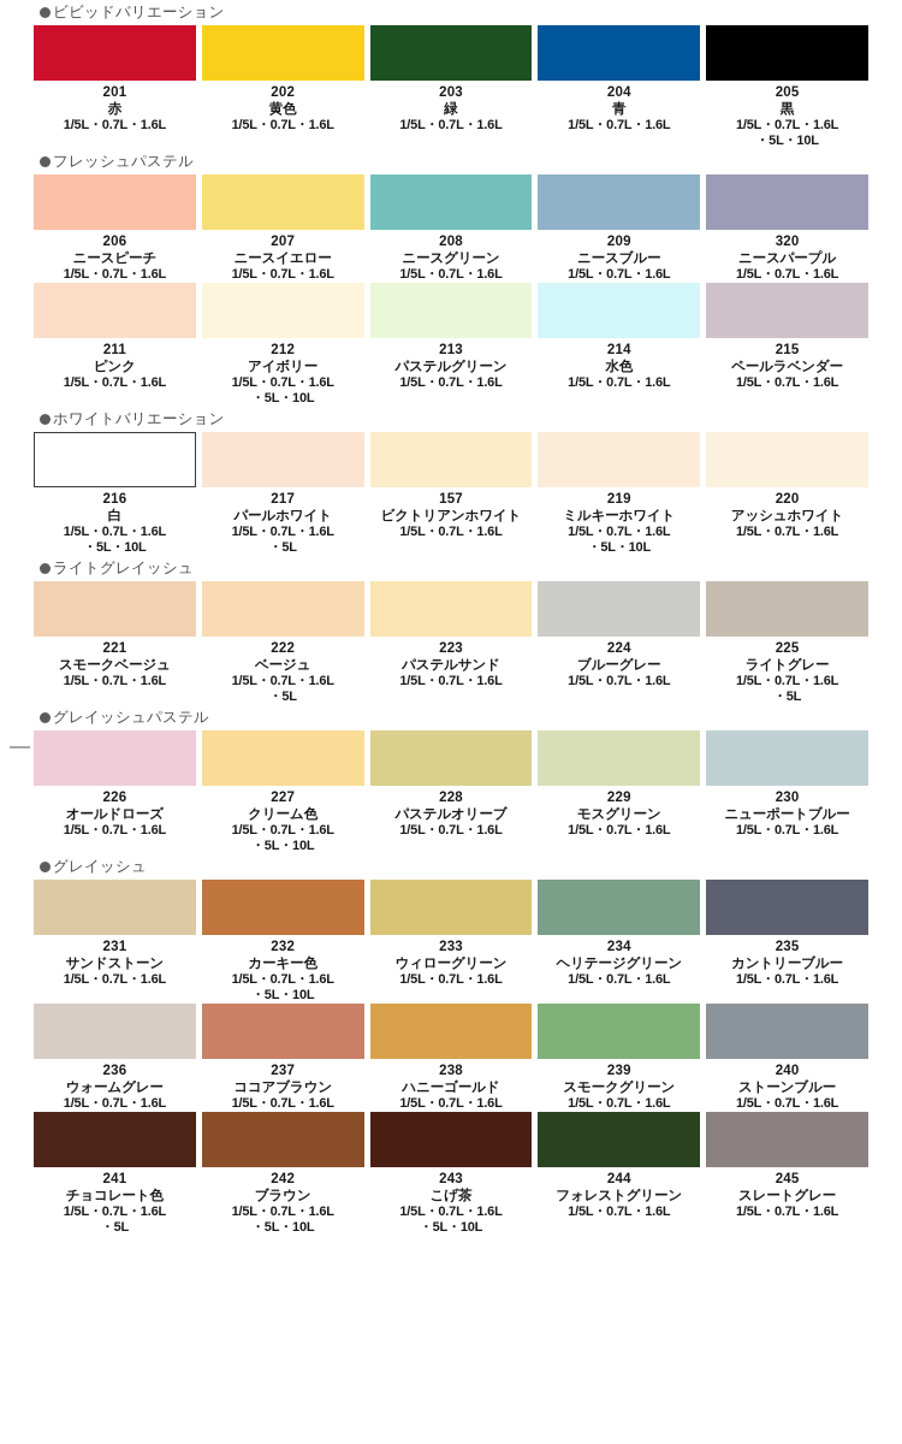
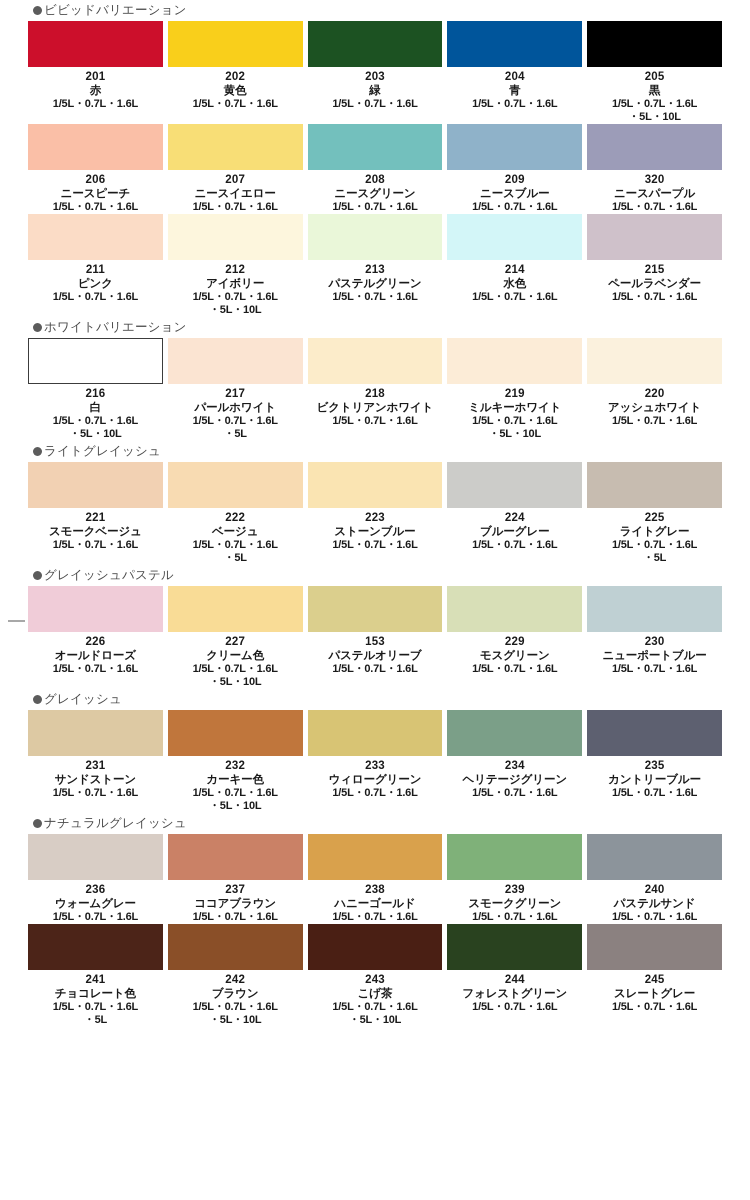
  ビビッドバリエーション
  201
  赤
  1/5L・0.7L・1.6L
  202
  黄色
  1/5L・0.7L・1.6L
  203
  緑
  1/5L・0.7L・1.6L
  204
  青
  1/5L・0.7L・1.6L
  205
  黒
  1/5L・0.7L・1.6L
  ・5L・10L
- フレッシュパステル
  206
  ニースピーチ
  1/5L・0.7L・1.6L
  207
  ニースイエロー
  1/5L・0.7L・1.6L
  208
  ニースグリーン
  1/5L・0.7L・1.6L
  209
  ニースブルー
  1/5L・0.7L・1.6L
  320
  ニースパープル
  1/5L・0.7L・1.6L
  211
  ピンク
  1/5L・0.7L・1.6L
  212
  アイボリー
  1/5L・0.7L・1.6L
  ・5L・10L
  213
  パステルグリーン
  1/5L・0.7L・1.6L
  214
  水色
  1/5L・0.7L・1.6L
  215
  ペールラベンダー
  1/5L・0.7L・1.6L
  ホワイトバリエーション
  216
  白
  1/5L・0.7L・1.6L
  ・5L・10L
  217
  パールホワイト
  1/5L・0.7L・1.6L
  ・5L
- 157
+ 218
  ビクトリアンホワイト
  1/5L・0.7L・1.6L
  219
  ミルキーホワイト
  1/5L・0.7L・1.6L
  ・5L・10L
  220
  アッシュホワイト
  1/5L・0.7L・1.6L
  ライトグレイッシュ
  221
  スモークベージュ
  1/5L・0.7L・1.6L
  222
  ベージュ
  1/5L・0.7L・1.6L
  ・5L
  223
- パステルサンド
+ ストーンブルー
  1/5L・0.7L・1.6L
  224
  ブルーグレー
  1/5L・0.7L・1.6L
  225
  ライトグレー
  1/5L・0.7L・1.6L
  ・5L
  グレイッシュパステル
  226
  オールドローズ
  1/5L・0.7L・1.6L
  227
  クリーム色
  1/5L・0.7L・1.6L
  ・5L・10L
- 228
+ 153
  パステルオリーブ
  1/5L・0.7L・1.6L
  229
  モスグリーン
  1/5L・0.7L・1.6L
  230
  ニューポートブルー
  1/5L・0.7L・1.6L
  グレイッシュ
  231
  サンドストーン
  1/5L・0.7L・1.6L
  232
  カーキー色
  1/5L・0.7L・1.6L
  ・5L・10L
  233
  ウィローグリーン
  1/5L・0.7L・1.6L
  234
  ヘリテージグリーン
  1/5L・0.7L・1.6L
  235
  カントリーブルー
  1/5L・0.7L・1.6L
+ ナチュラルグレイッシュ
  236
  ウォームグレー
  1/5L・0.7L・1.6L
  237
  ココアブラウン
  1/5L・0.7L・1.6L
  238
  ハニーゴールド
  1/5L・0.7L・1.6L
  239
  スモークグリーン
  1/5L・0.7L・1.6L
  240
- ストーンブルー
+ パステルサンド
  1/5L・0.7L・1.6L
  241
  チョコレート色
  1/5L・0.7L・1.6L
  ・5L
  242
  ブラウン
  1/5L・0.7L・1.6L
  ・5L・10L
  243
  こげ茶
  1/5L・0.7L・1.6L
  ・5L・10L
  244
  フォレストグリーン
  1/5L・0.7L・1.6L
  245
  スレートグレー
  1/5L・0.7L・1.6L
